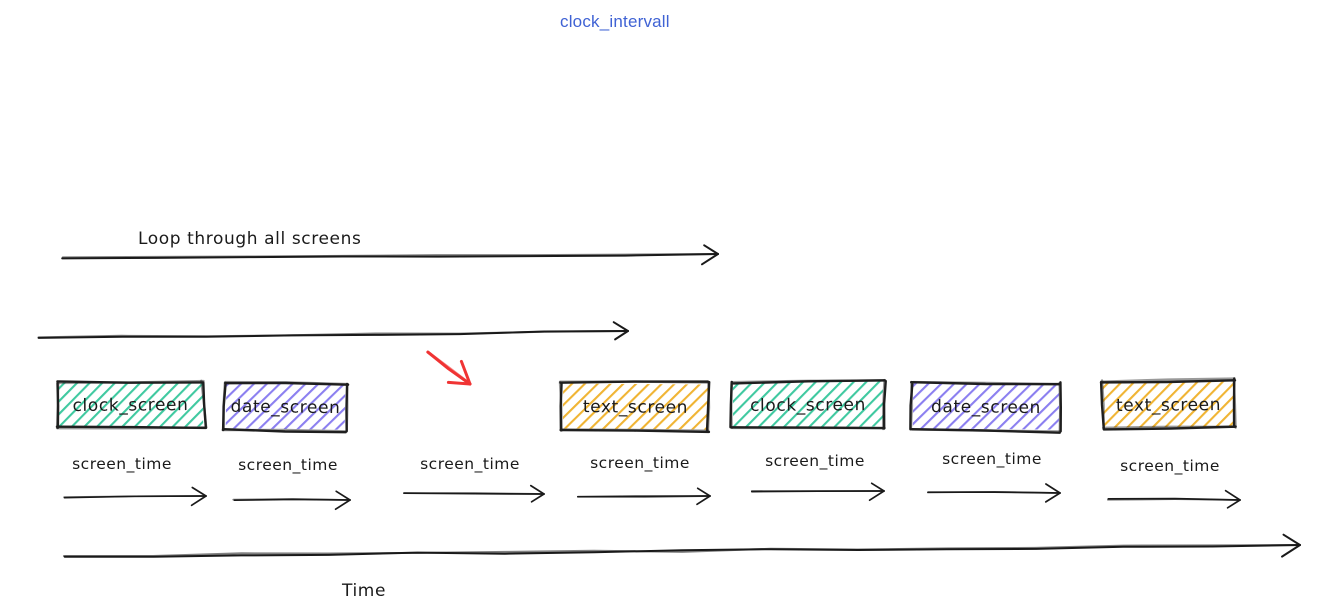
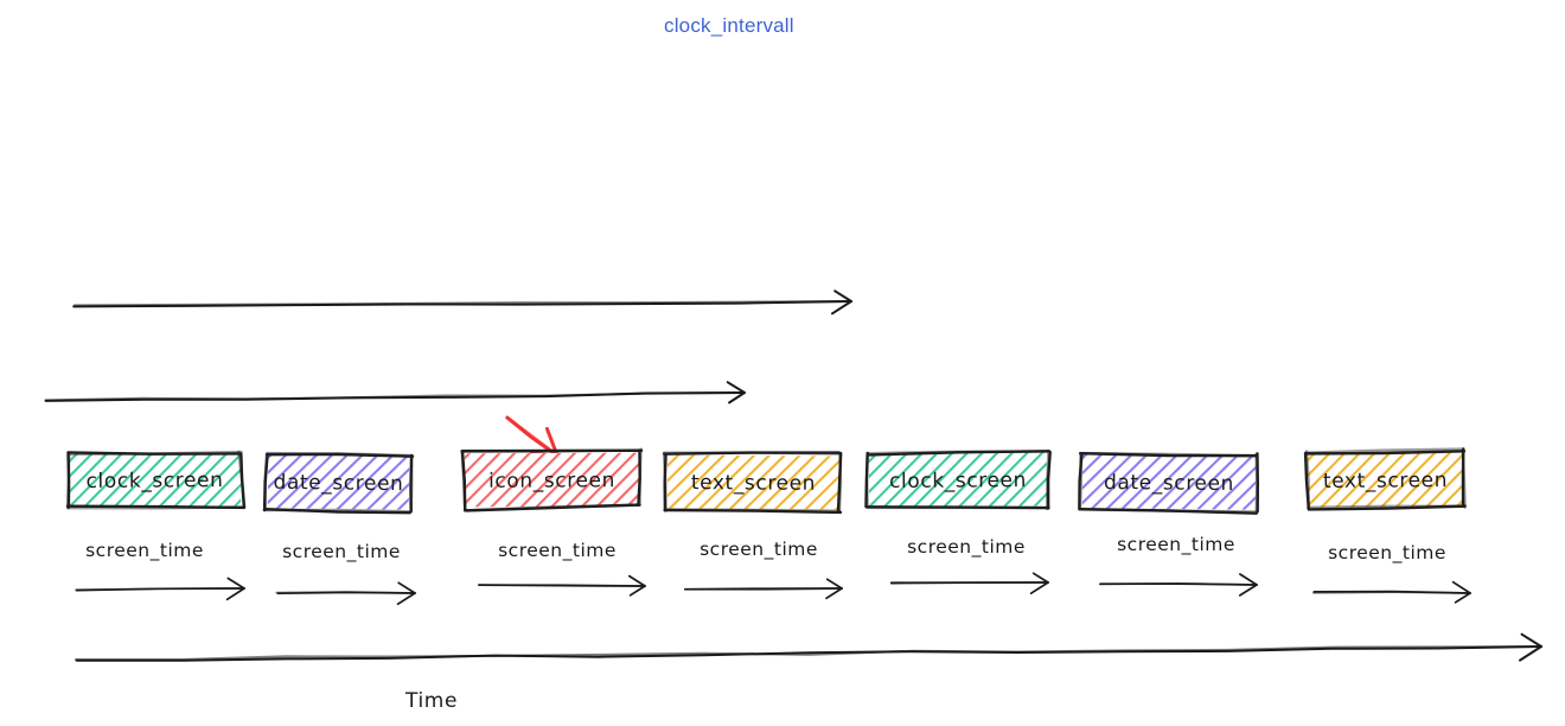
  clock_intervall
- Loop through all screens
  clock_screen
  date_screen
+ icon_screen
  text_screen
  clock_screen
  date_screen
  text_screen
  screen_time
  screen_time
  screen_time
  screen_time
  screen_time
  screen_time
  screen_time
  Time
